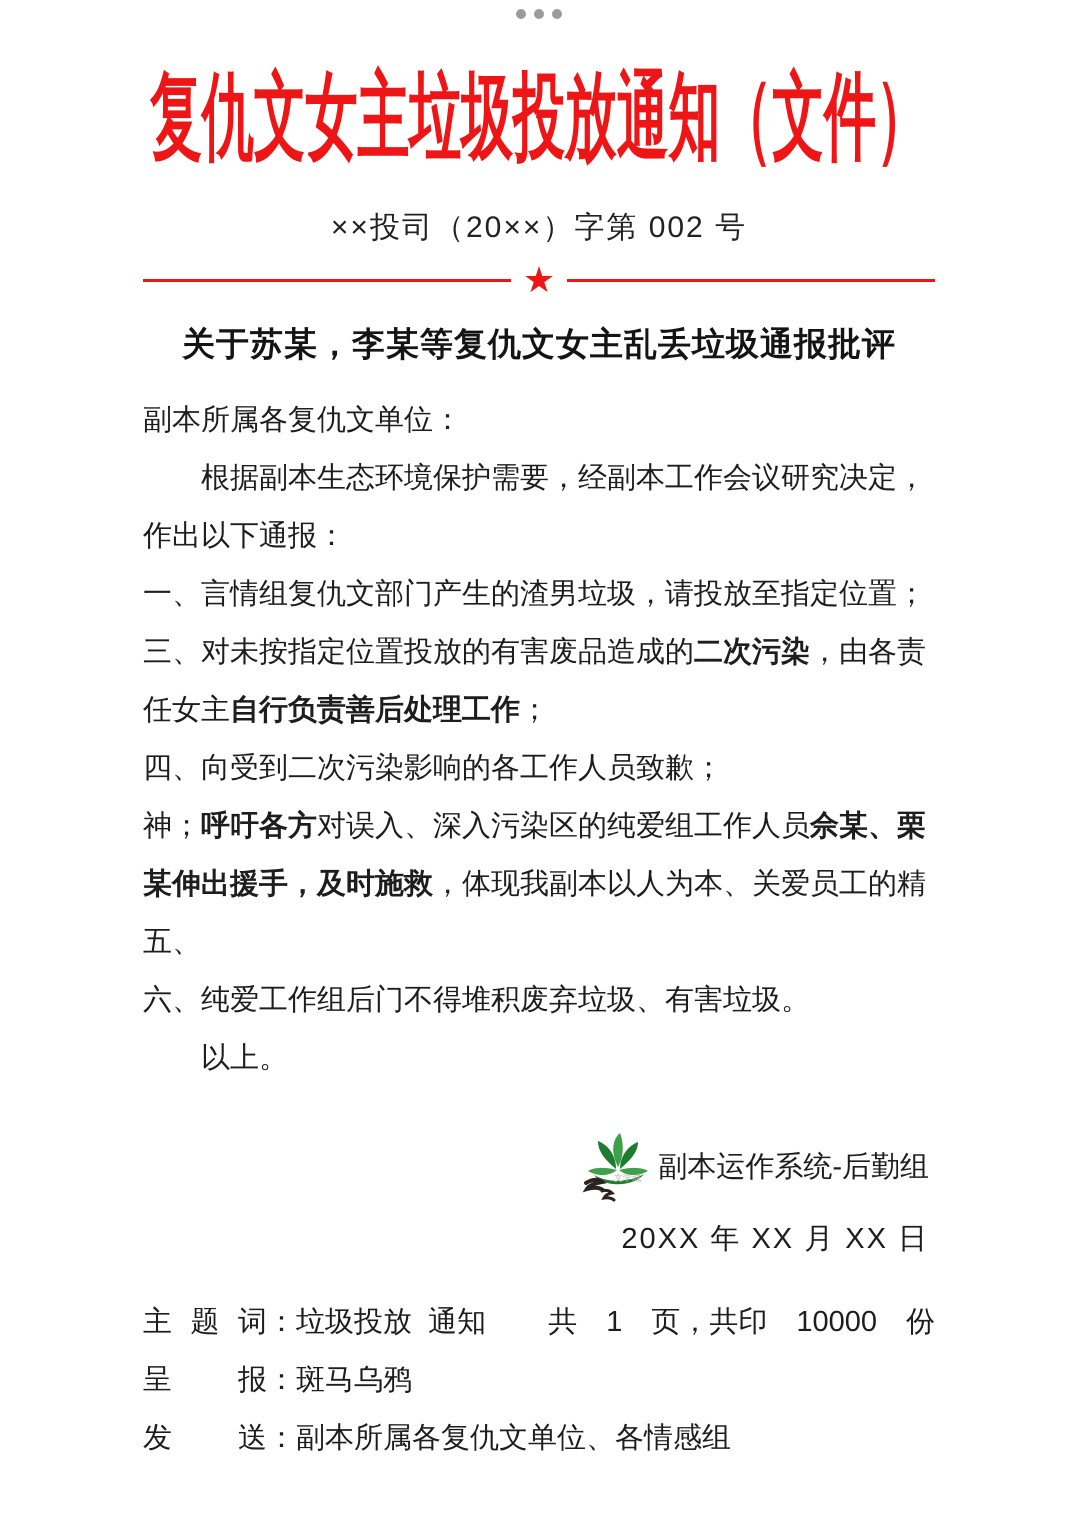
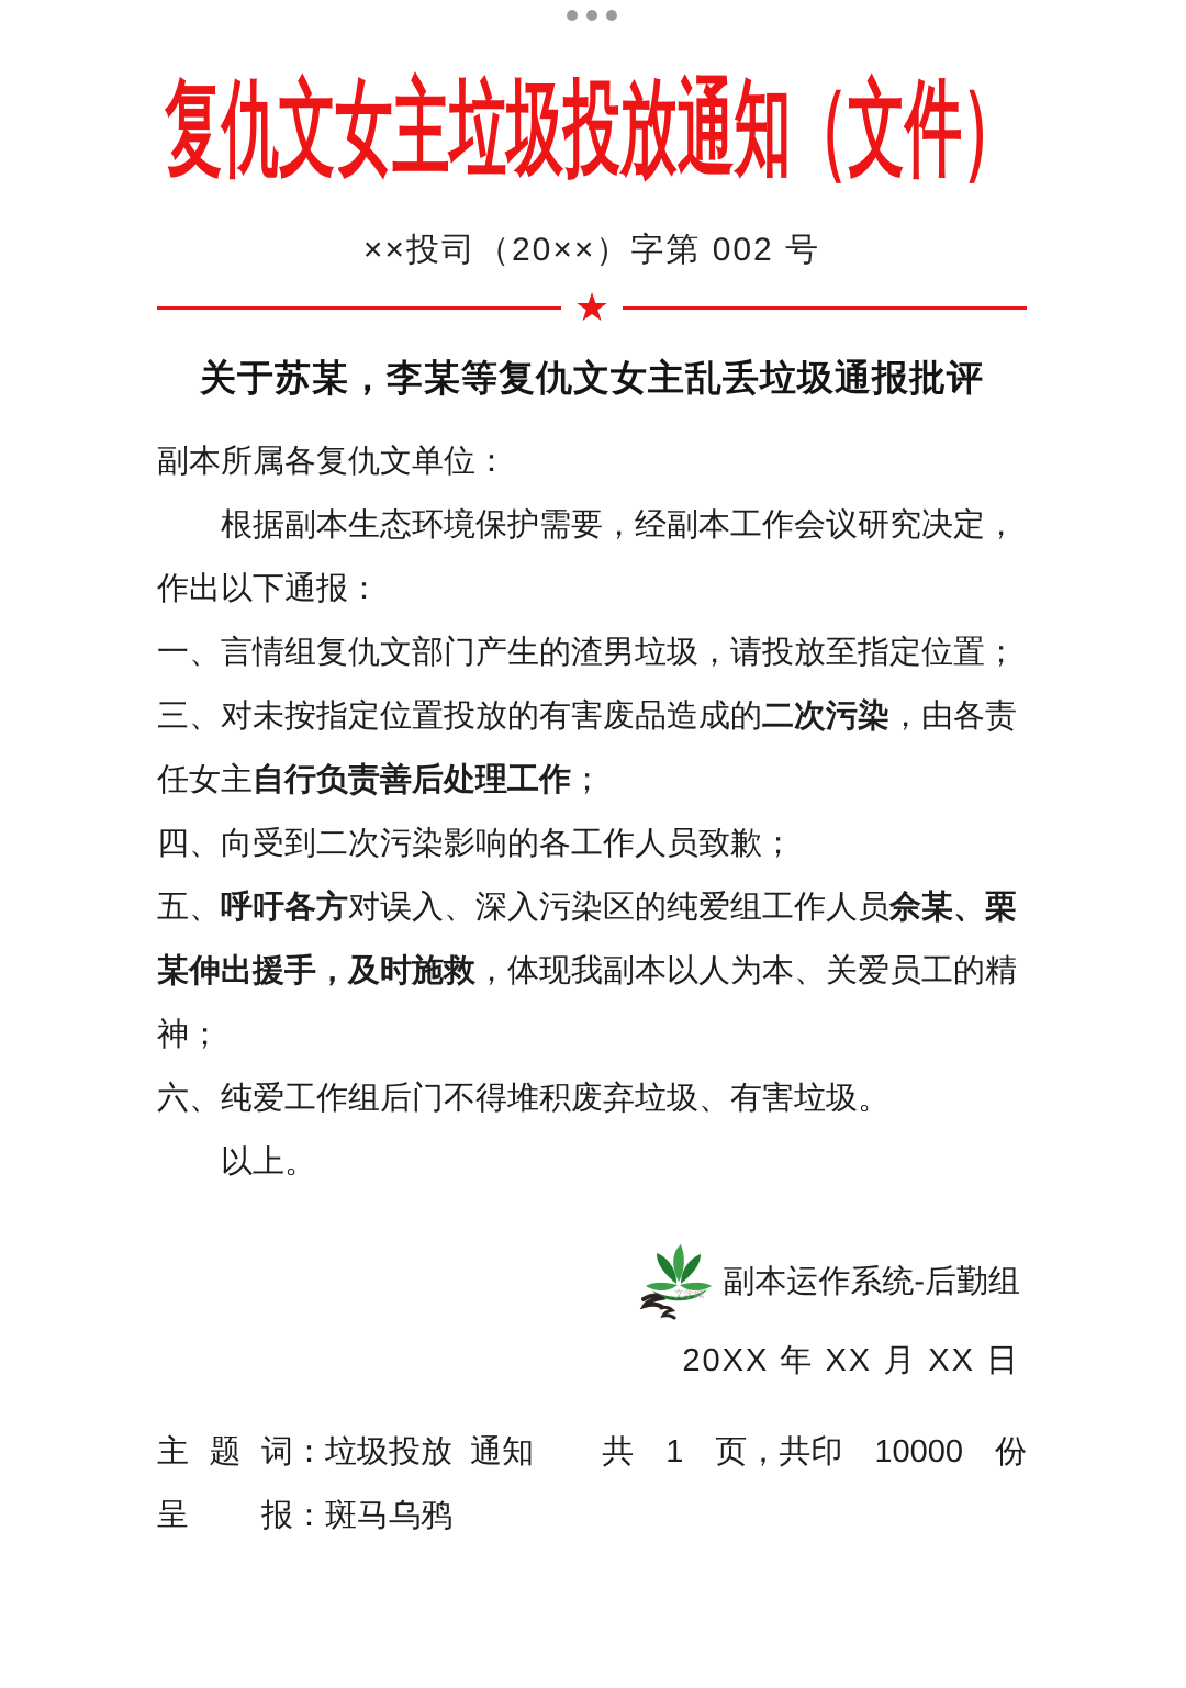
  复仇文女主垃圾投放通知（文件）
  ××投司（20××）字第 002 号
  ★
  关于苏某，李某等复仇文女主乱丢垃圾通报批评
  副本所属各复仇文单位：
  根据副本生态环境保护需要，经副本工作会议研究决定，
  作出以下通报：
  一、言情组复仇文部门产生的渣男垃圾，请投放至指定位置；
  三、对未按指定位置投放的有害废品造成的二次污染，由各责
  任女主自行负责善后处理工作；
  四、向受到二次污染影响的各工作人员致歉；
- 神；呼吁各方对误入、深入污染区的纯爱组工作人员佘某、栗
+ 五、呼吁各方对误入、深入污染区的纯爱组工作人员佘某、栗
  某伸出援手，及时施救，体现我副本以人为本、关爱员工的精
- 五、
+ 神；
  六、纯爱工作组后门不得堆积废弃垃圾、有害垃圾。
  以上。
  文学城
  副本运作系统-后勤组
  20XX 年 XX 月 XX 日
  主题词：垃圾投放 通知
  共 1 页，共印 10000 份
  呈报：斑马乌鸦
- 发送：副本所属各复仇文单位、各情感组
